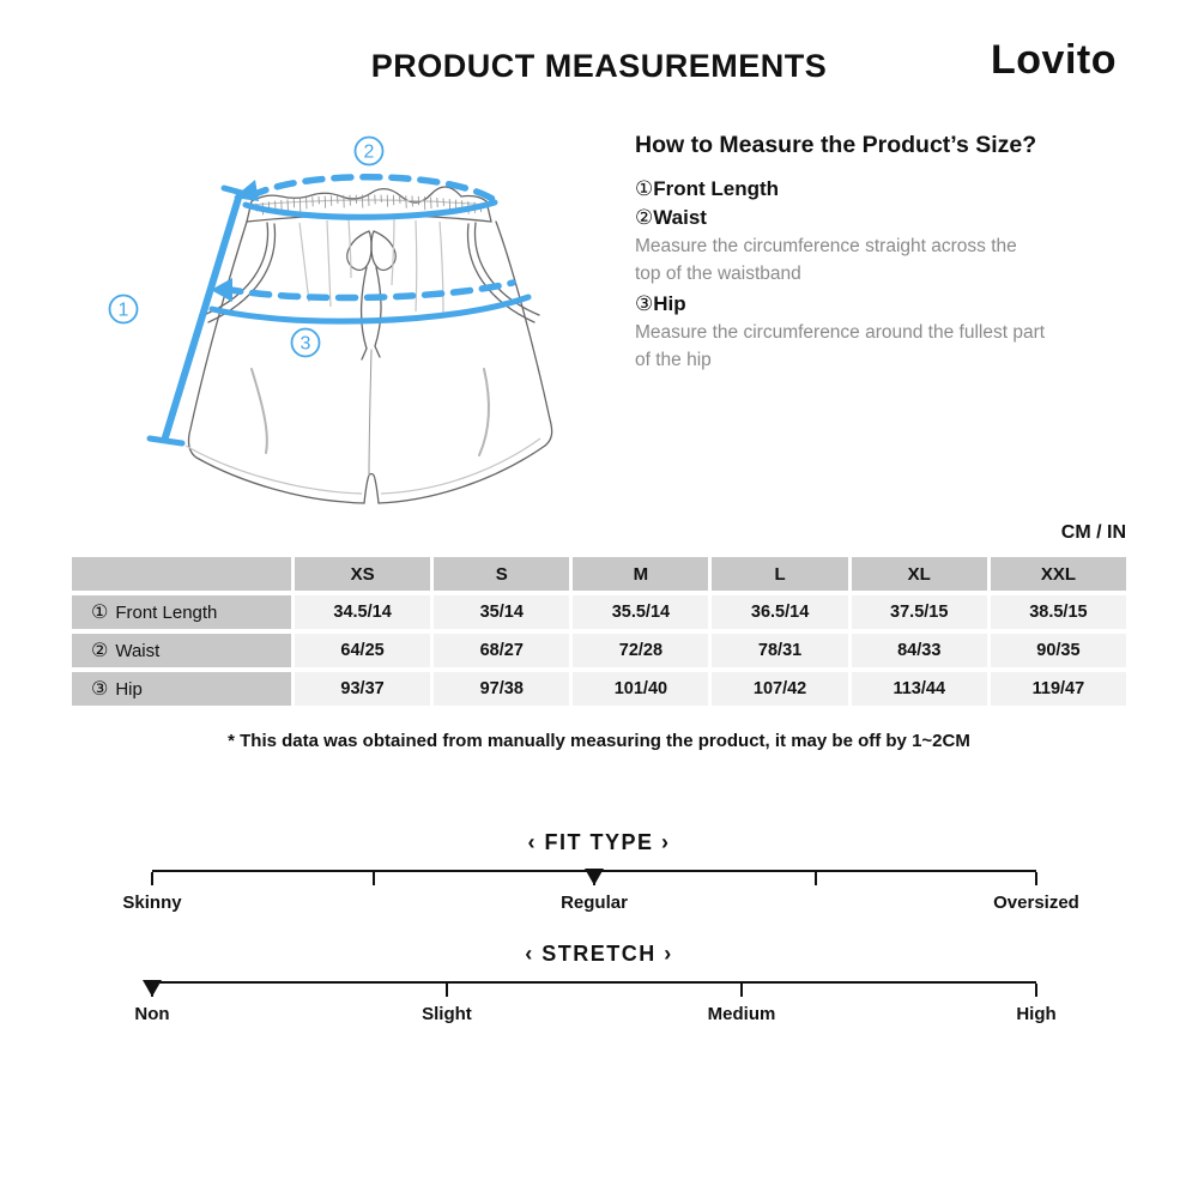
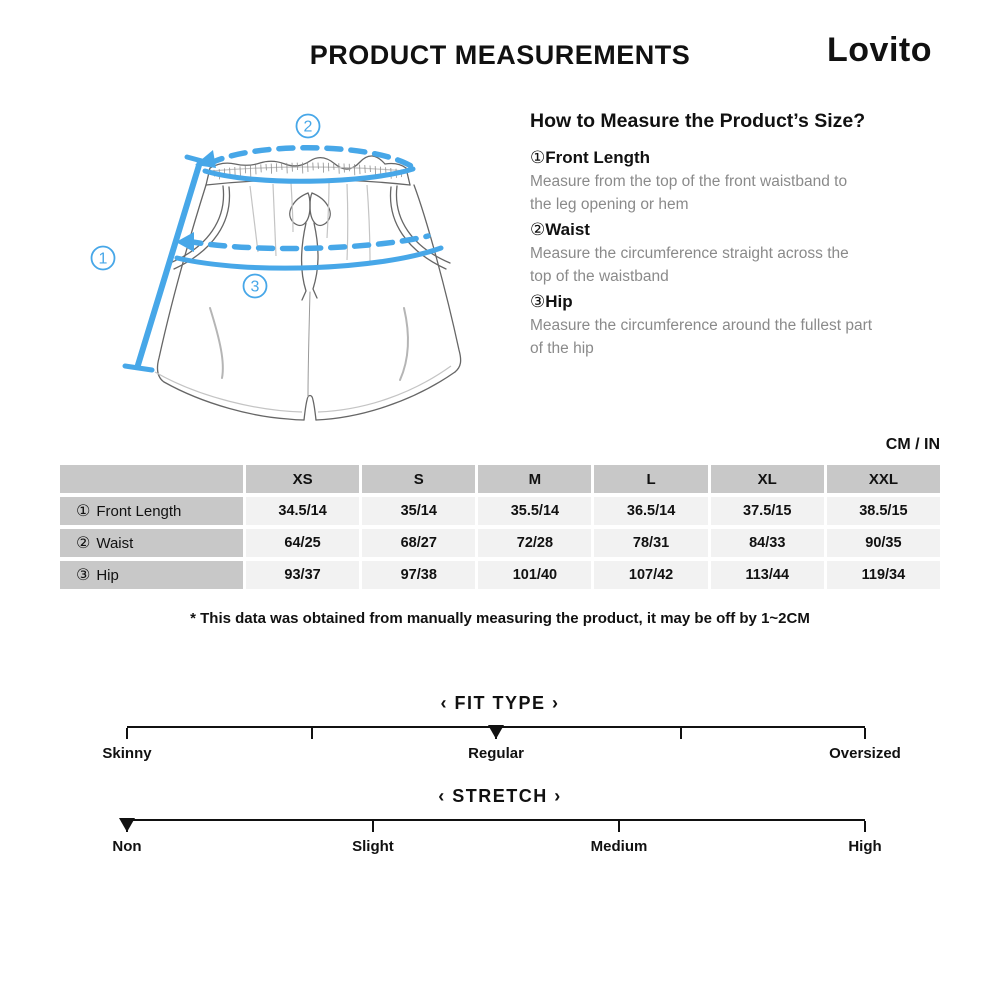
  PRODUCT MEASUREMENTS
  Lovito
  1
  2
  3
  How to Measure the Product’s Size?
  ①Front Length
+ Measure from the top of the front waistband to
+ the leg opening or hem
  ②Waist
  Measure the circumference straight across the
  top of the waistband
  ③Hip
  Measure the circumference around the fullest part
  of the hip
  CM / IN
  XS
  S
  M
  L
  XL
  XXL
  ①
  Front Length
  34.5/14
  35/14
  35.5/14
  36.5/14
  37.5/15
  38.5/15
  ②
  Waist
  64/25
  68/27
  72/28
  78/31
  84/33
  90/35
  ③
  Hip
  93/37
  97/38
  101/40
  107/42
  113/44
- 119/47
+ 119/34
  * This data was obtained from manually measuring the product, it may be off by 1~2CM
  ‹ FIT TYPE ›
  Skinny
  Regular
  Oversized
  ‹ STRETCH ›
  Non
  Slight
  Medium
  High
